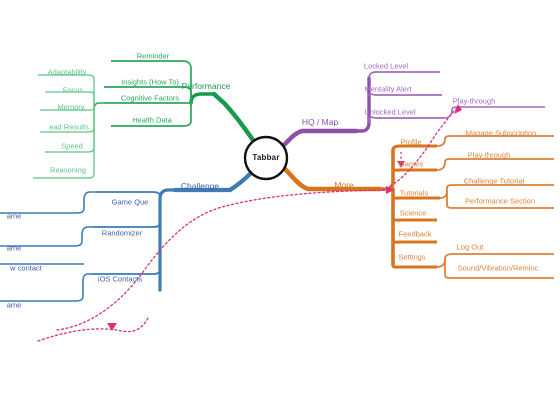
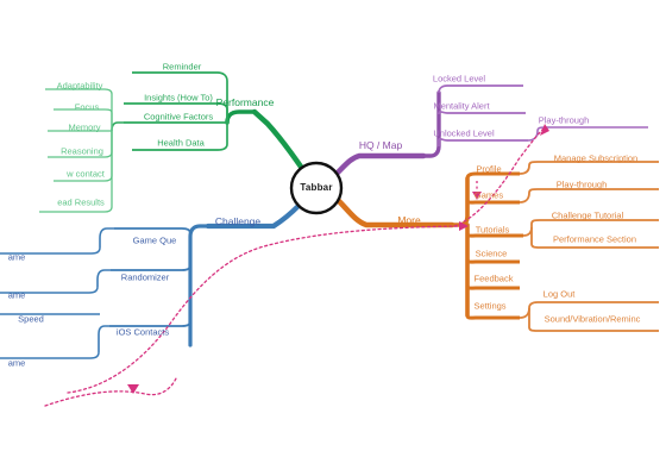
  Tabbar
  Performance
  Reminder
  Insights (How To)
  Cognitive Factors
  Health Data
  Adaptability
  Focus
  Memory
- ead Results
+ Reasoning
- Speed
+ w contact
- Reasoning
+ ead Results
  Challenge
  Game Que
  Randomizer
  iOS Contacts
  ame
  ame
- w contact
+ Speed
  ame
  HQ / Map
  Locked Level
  Mentality Alert
  Unlocked Level
  Play-through
  More
  Profile
  Games
  Tutorials
  Science
  Feedback
  Settings
  Manage Subscription
  Play-through
  Challenge Tutorial
  Performance Section
  Log Out
  Sound/Vibration/Reminc
